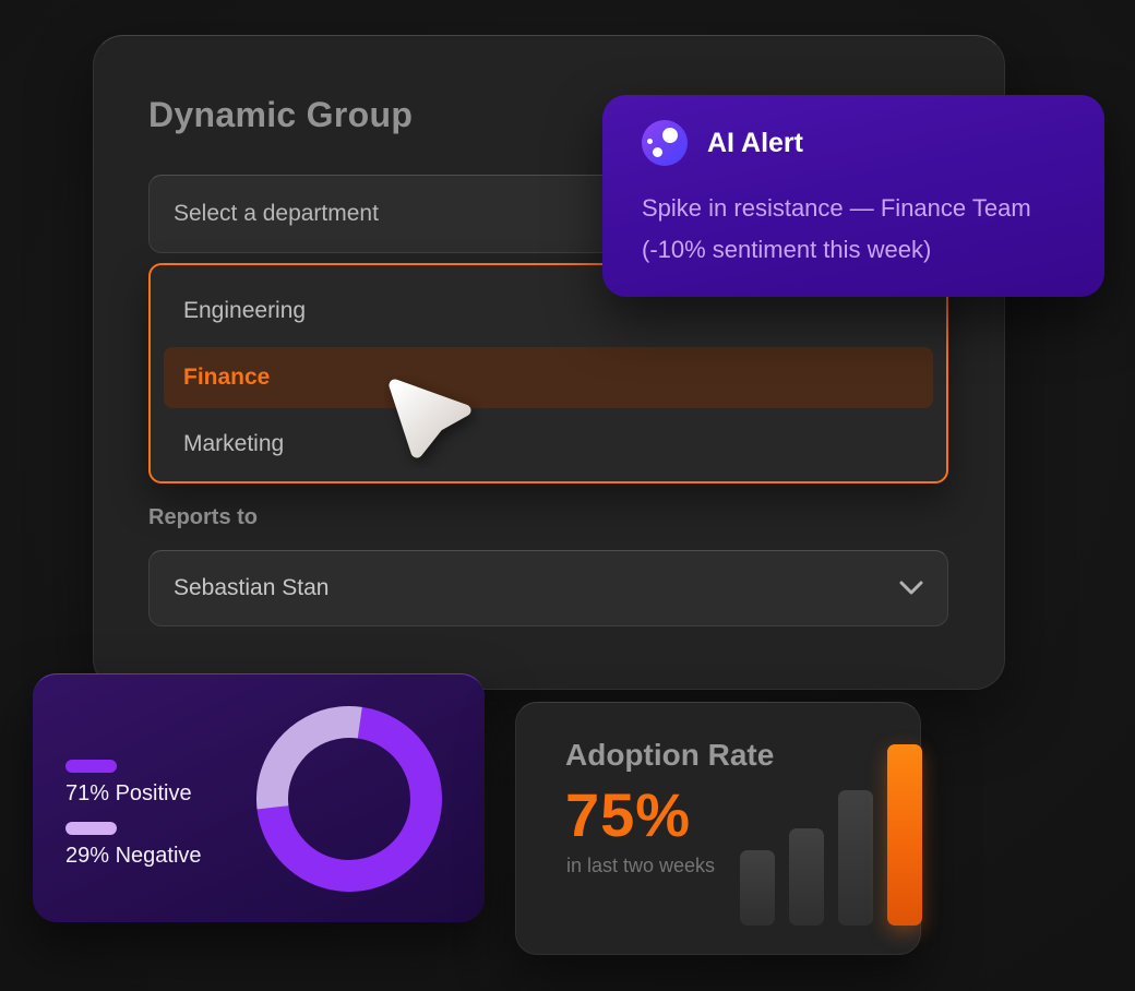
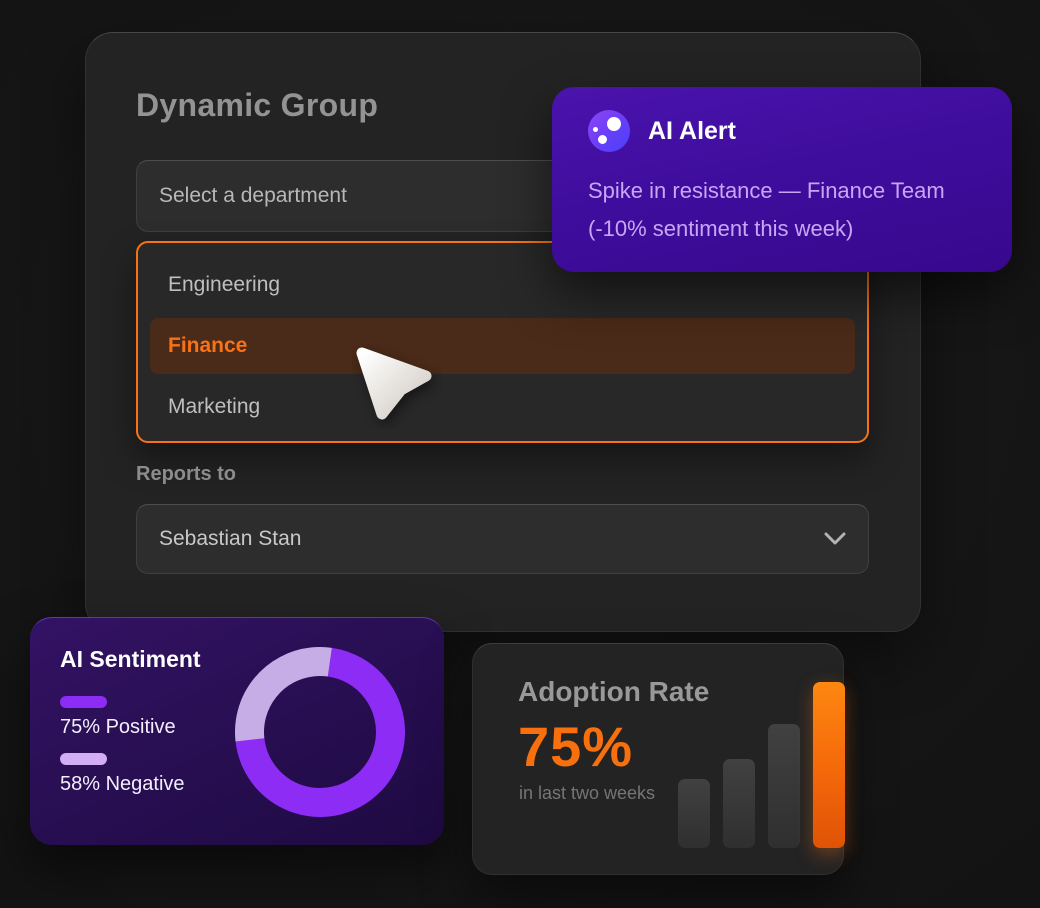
  Dynamic Group
  Select a department
  Engineering
  Finance
  Marketing
  Reports to
  Sebastian Stan
  AI Alert
  Spike in resistance — Finance Team (-10% sentiment this week)
+ AI Sentiment
- 71% Positive
+ 75% Positive
- 29% Negative
+ 58% Negative
  Adoption Rate
  75%
  in last two weeks
